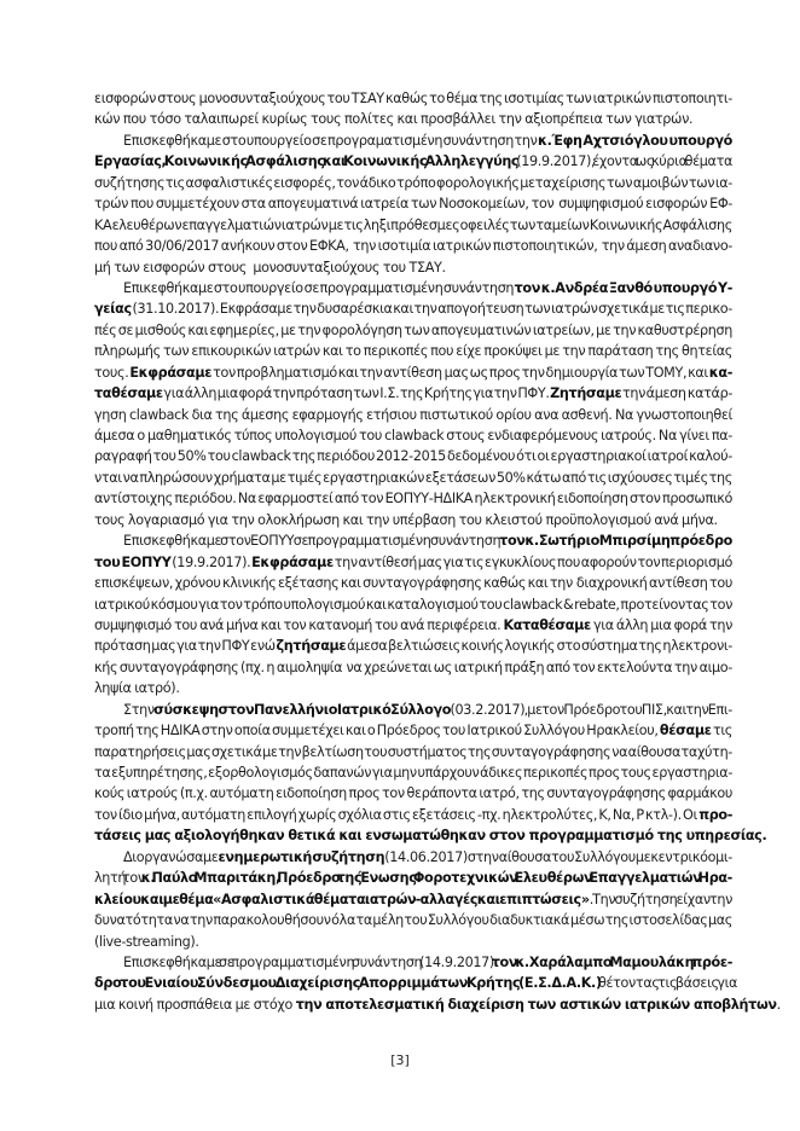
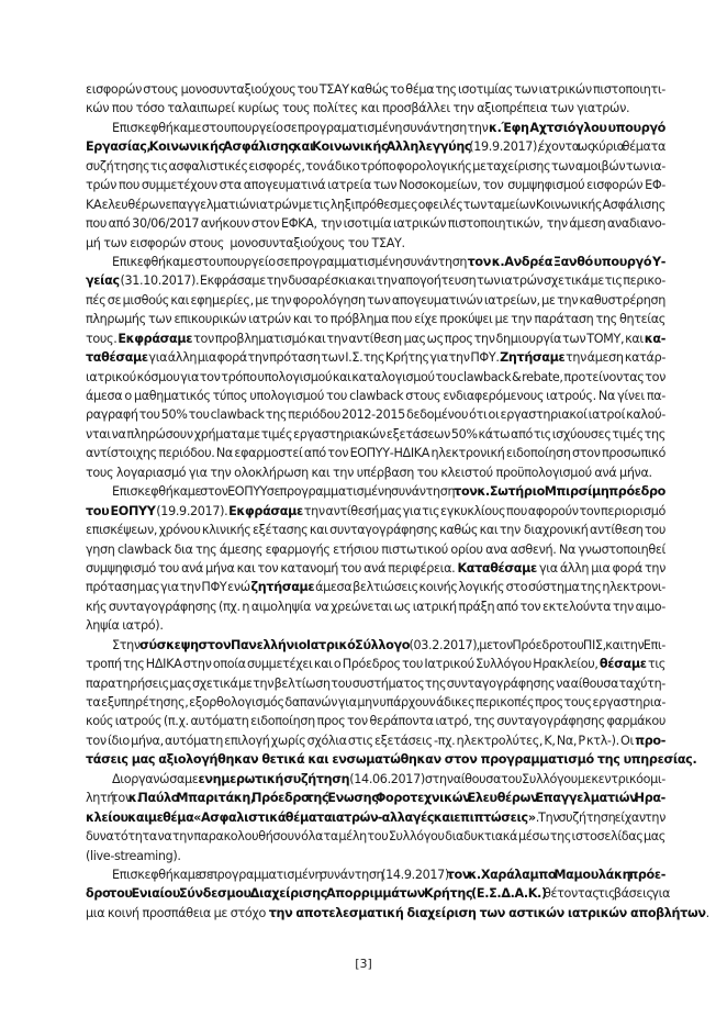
  εισφορών στους μονοσυνταξιούχους του ΤΣΑΥ καθώς το θέμα της ισοτιμίας των ιατρικών πιστοποιητι-
  κών που τόσο ταλαιπωρεί κυρίως τους πολίτες και προσβάλλει την αξιοπρέπεια των γιατρών.
  Επισκεφθήκαμε στο υπουργείο σε προγραματισμένη συνάντηση την κ.Έφη Αχτσιόγλου υπουργό
  Εργασίας, Κοινωνικής Ασφάλισης και Κοινωνικής Αλληλεγγύης (19.9.2017), έχοντα ως κύρια θέματα
  συζήτησης τις ασφαλιστικές εισφορές, τον άδικο τρόπο φορολογικής μεταχείρισης των αμοιβών των ια-
  τρών που συμμετέχουν στα απογευματινά ιατρεία των Νοσοκομείων, τον συμψηφισμού εισφορών ΕΦ-
  ΚΑ ελευθέρων επαγγελματιών ιατρών με τις ληξιπρόθεσμες οφειλές των ταμείων Κοινωνικής Ασφάλισης
  που από 30/06/2017 ανήκουν στον ΕΦΚΑ, την ισοτιμία ιατρικών πιστοποιητικών, την άμεση αναδιανο-
  μή των εισφορών στους μονοσυνταξιούχους του ΤΣΑΥ.
  Επικεφθήκαμε στο υπουργείο σε προγραμματισμένη συνάντηση τον κ.Ανδρέα Ξανθό υπουργό Υ-
  γείας (31.10.2017). Εκφράσαμε την δυσαρέσκια και την απογοήτευση των ιατρών σχετικά με τις περικο-
  πές σε μισθούς και εφημερίες, με την φορολόγηση των απογευματινών ιατρείων, με την καθυστρέρηση
- πληρωμής των επικουρικών ιατρών και το περικοπές που είχε προκύψει με την παράταση της θητείας
+ πληρωμής των επικουρικών ιατρών και το πρόβλημα που είχε προκύψει με την παράταση της θητείας
  τους. Εκφράσαμε τον προβληματισμό και την αντίθεση μας ως προς την δημιουργία των ΤΟΜΥ, και κα-
  ταθέσαμε για άλλη μια φορά την πρόταση των Ι.Σ. της Κρήτης για την ΠΦΥ. Ζητήσαμε την άμεση κατάρ-
- γηση clawback δια της άμεσης εφαρμογής ετήσιου πιστωτικού ορίου ανα ασθενή. Να γνωστοποιηθεί
+ ιατρικού κόσμου για τον τρόπο υπολογισμού και καταλογισμού του clawback & rebate, προτείνοντας τον
  άμεσα ο μαθηματικός τύπος υπολογισμού του clawback στους ενδιαφερόμενους ιατρούς. Να γίνει πα-
  ραγραφή του 50% του clawback της περιόδου 2012-2015 δεδομένου ότι οι εργαστηριακοί ιατροί καλού-
  νται να πληρώσουν χρήματα με τιμές εργαστηριακών εξετάσεων 50% κάτω από τις ισχύουσες τιμές της
  αντίστοιχης περιόδου. Να εφαρμοστεί από τον ΕΟΠΥΥ-ΗΔΙΚΑ ηλεκτρονική ειδοποίηση στον προσωπικό
  τους λογαριασμό για την ολοκλήρωση και την υπέρβαση του κλειστού προϋπολογισμού ανά μήνα.
  Επισκεφθήκαμε στον ΕΟΠΥΥ σε προγραμματισμένη συνάντηση τον κ.Σωτήριο Μπιρσίμη πρόεδρο
  του ΕΟΠΥΥ (19.9.2017). Εκφράσαμε την αντίθεσή μας για τις εγκυκλίους που αφορούν τον περιορισμό
  επισκέψεων, χρόνου κλινικής εξέτασης και συνταγογράφησης καθώς και την διαχρονική αντίθεση του
- ιατρικού κόσμου για τον τρόπο υπολογισμού και καταλογισμού του clawback & rebate, προτείνοντας τον
+ γηση clawback δια της άμεσης εφαρμογής ετήσιου πιστωτικού ορίου ανα ασθενή. Να γνωστοποιηθεί
  συμψηφισμό του ανά μήνα και τον κατανομή του ανά περιφέρεια. Καταθέσαμε για άλλη μια φορά την
  πρόταση μας για την ΠΦΥ ενώ ζητήσαμε άμεσα βελτιώσεις κοινής λογικής στο σύστημα της ηλεκτρονι-
  κής συνταγογράφησης (πχ. η αιμοληψία να χρεώνεται ως ιατρική πράξη από τον εκτελούντα την αιμο-
  ληψία ιατρό).
  Στην σύσκεψη στον Πανελλήνιο Ιατρικό Σύλλογο (03.2.2017) , με τον Πρόεδρο του ΠΙΣ, και την Επι-
  τροπή της ΗΔΙΚΑ στην οποία συμμετέχει και ο Πρόεδρος του Ιατρικού Συλλόγου Ηρακλείου, θέσαμε τις
  παρατηρήσεις μας σχετικά με την βελτίωση του συστήματος της συνταγογράφησης να αίθουσα ταχύτη-
  τα εξυπηρέτησης, εξορθολογισμός δαπανών για μην υπάρχουν άδικες περικοπές προς τους εργαστηρια-
  κούς ιατρούς (π.χ. αυτόματη ειδοποίηση προς τον θεράποντα ιατρό, της συνταγογράφησης φαρμάκου
  τον ίδιο μήνα, αυτόματη επιλογή χωρίς σχόλια στις εξετάσεις -πχ. ηλεκτρολύτες, Κ, Να, Ρ κτλ-). Οι προ-
  τάσεις μας αξιολογήθηκαν θετικά και ενσωματώθηκαν στον προγραμματισμό της υπηρεσίας.
  Διοργανώσαμε ενημερωτική συζήτηση (14.06.2017) στην αίθουσα του Συλλόγου με κεντρικό ομι-
  λητή το κ. Παύλο Μπαριτάκη, Πρόεδρο της Ένωσης Φοροτεχνικών Ελευθέρων Επαγγελματιών Ηρα-
  κλείου και με θέμα «Ασφαλιστικά θέματα ιατρών - αλλαγές και επιπτώσεις». Την συζήτηση είχαν την
  δυνατότητα να την παρακολουθήσουν όλα τα μέλη του Συλλόγου διαδυκτιακά μέσω της ιστοσελίδας μας
  (live-streaming).
  Επισκεφθήκαμε σε προγραμματισμένη συνάντηση (14.9.2017 τον κ.Χαράλαμπο Μαμουλάκη πρόε-
  δρο του Ενιαίου Σύνδεσμου Διαχείρισης Απορριμμάτων Κρήτης (Ε.Σ.Δ.Α.Κ.) θέτοντας τις βάσεις για
  μια κοινή προσπάθεια με στόχο την αποτελεσματική διαχείριση των αστικών ιατρικών αποβλήτων.
  [3]
